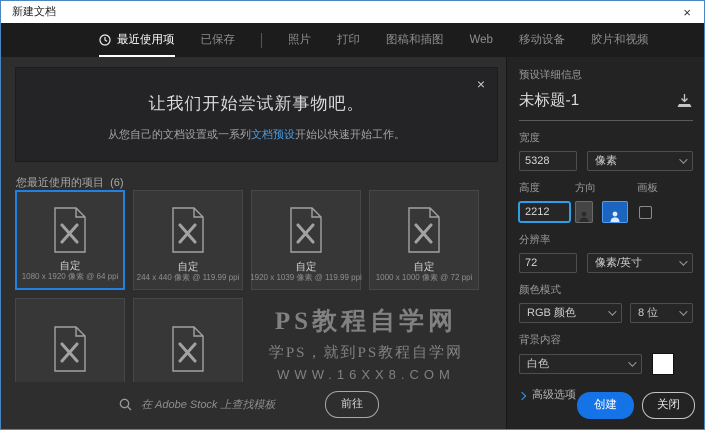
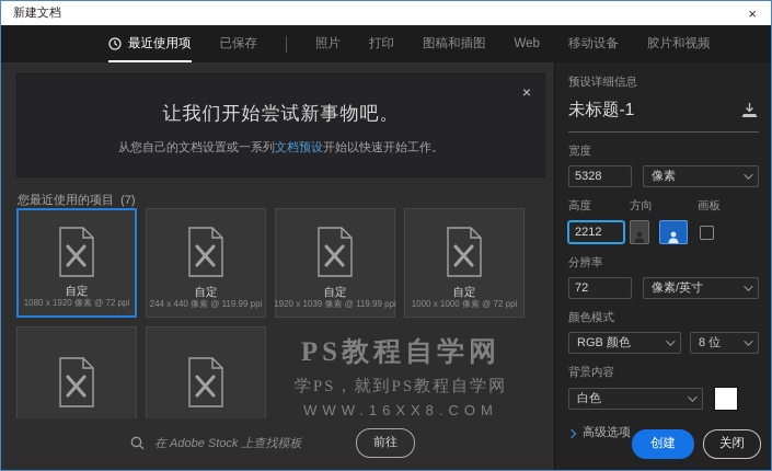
  新建文档
  ×
  最近使用项
  已保存
  照片
  打印
  图稿和插图
  Web
  移动设备
  胶片和视频
  ×
  让我们开始尝试新事物吧。
  从您自己的文档设置或一系列文档预设开始以快速开始工作。
- 您最近使用的项目 (6)
+ 您最近使用的项目 (7)
  自定
- 1080 x 1920 像素 @ 64 ppi
+ 1080 x 1920 像素 @ 72 ppi
  自定
  244 x 440 像素 @ 119.99 ppi
  自定
  1920 x 1039 像素 @ 119.99 ppi
  自定
  1000 x 1000 像素 @ 72 ppi
  PS教程自学网
  学PS，就到PS教程自学网
  WWW.16XX8.COM
  在 Adobe Stock 上查找模板
  前往
  预设详细信息
  未标题-1
  宽度
  5328
  像素
  高度
  方向
  画板
  2212
  分辨率
  72
  像素/英寸
  颜色模式
  RGB 颜色
  8 位
  背景内容
  白色
  高级选项
  创建
  关闭
